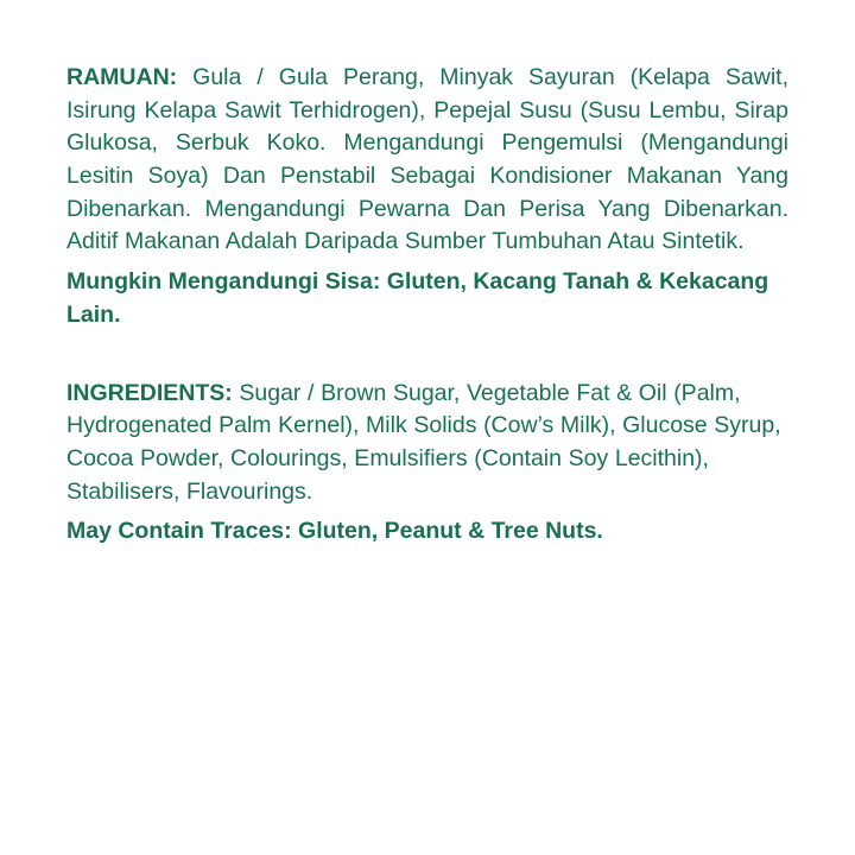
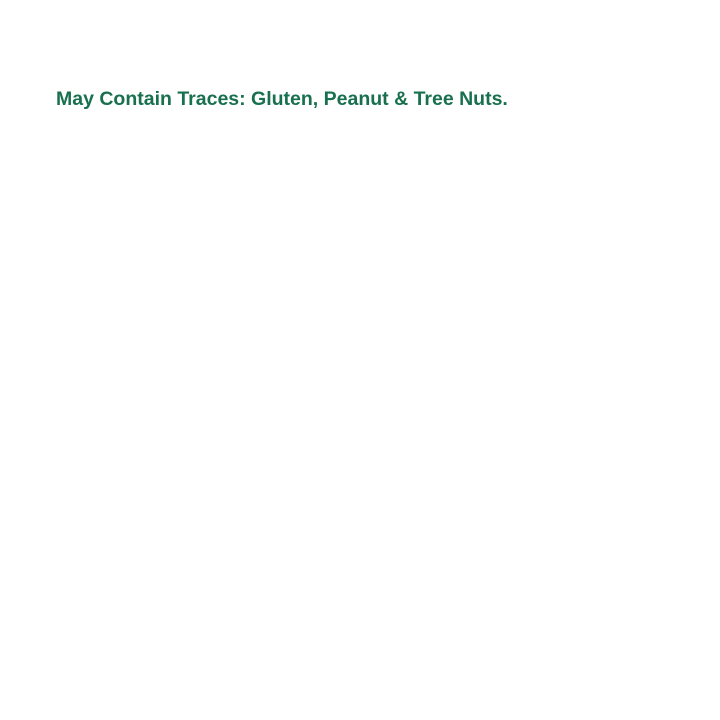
- RAMUAN: Gula / Gula Perang, Minyak Sayuran (Kelapa Sawit, Isirung Kelapa Sawit Terhidrogen), Pepejal Susu (Susu Lembu, Sirap Glukosa, Serbuk Koko. Mengandungi Pengemulsi (Mengandungi Lesitin Soya) Dan Penstabil Sebagai Kondisioner Makanan Yang Dibenarkan. Mengandungi Pewarna Dan Perisa Yang Dibenarkan. Aditif Makanan Adalah Daripada Sumber Tumbuhan Atau Sintetik.
- Mungkin Mengandungi Sisa: Gluten, Kacang Tanah & Kekacang Lain.
- INGREDIENTS: Sugar / Brown Sugar, Vegetable Fat & Oil (Palm, Hydrogenated Palm Kernel), Milk Solids (Cow’s Milk), Glucose Syrup, Cocoa Powder, Colourings, Emulsifiers (Contain Soy Lecithin), Stabilisers, Flavourings.
  May Contain Traces: Gluten, Peanut & Tree Nuts.
